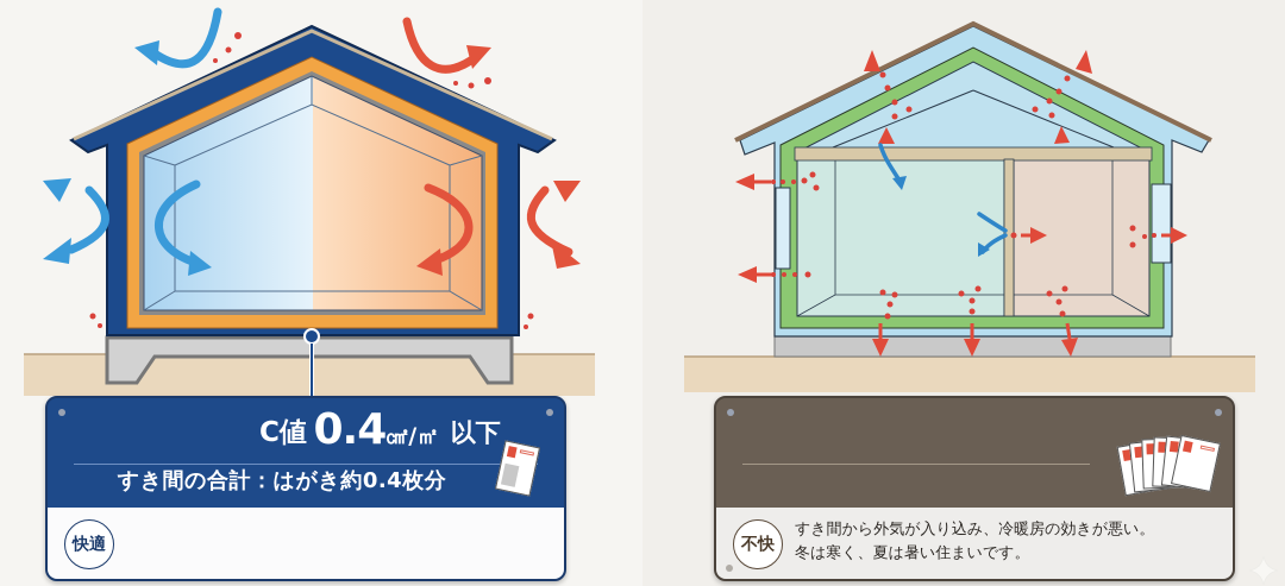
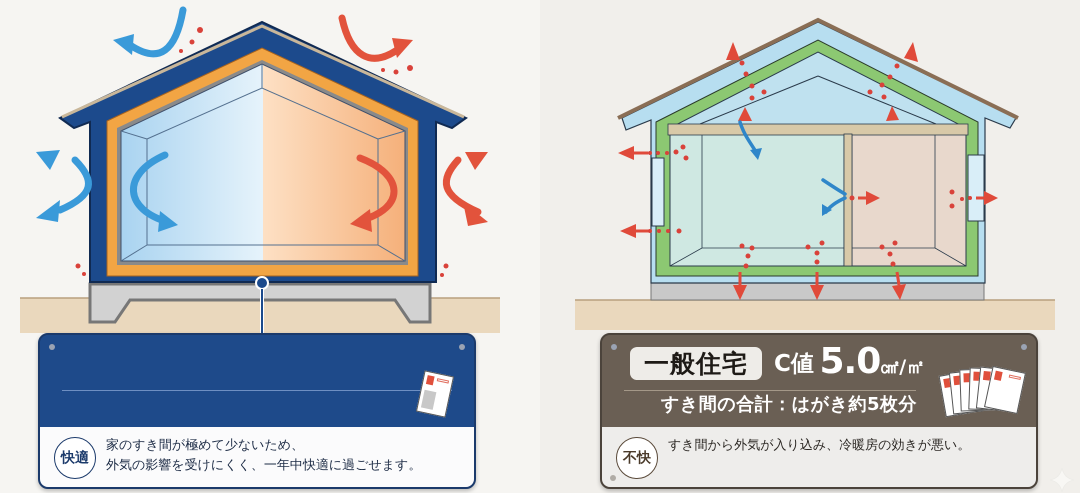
- C値 0.4㎠/㎡ 以下
- すき間の合計：はがき約0.4枚分
  快適
+ 家のすき間が極めて少ないため、
+ 外気の影響を受けにくく、一年中快適に過ごせます。
+ 一般住宅
+ C値 5.0㎠/㎡
+ すき間の合計：はがき約5枚分
  不快
  すき間から外気が入り込み、冷暖房の効きが悪い。
- 冬は寒く、夏は暑い住まいです。
